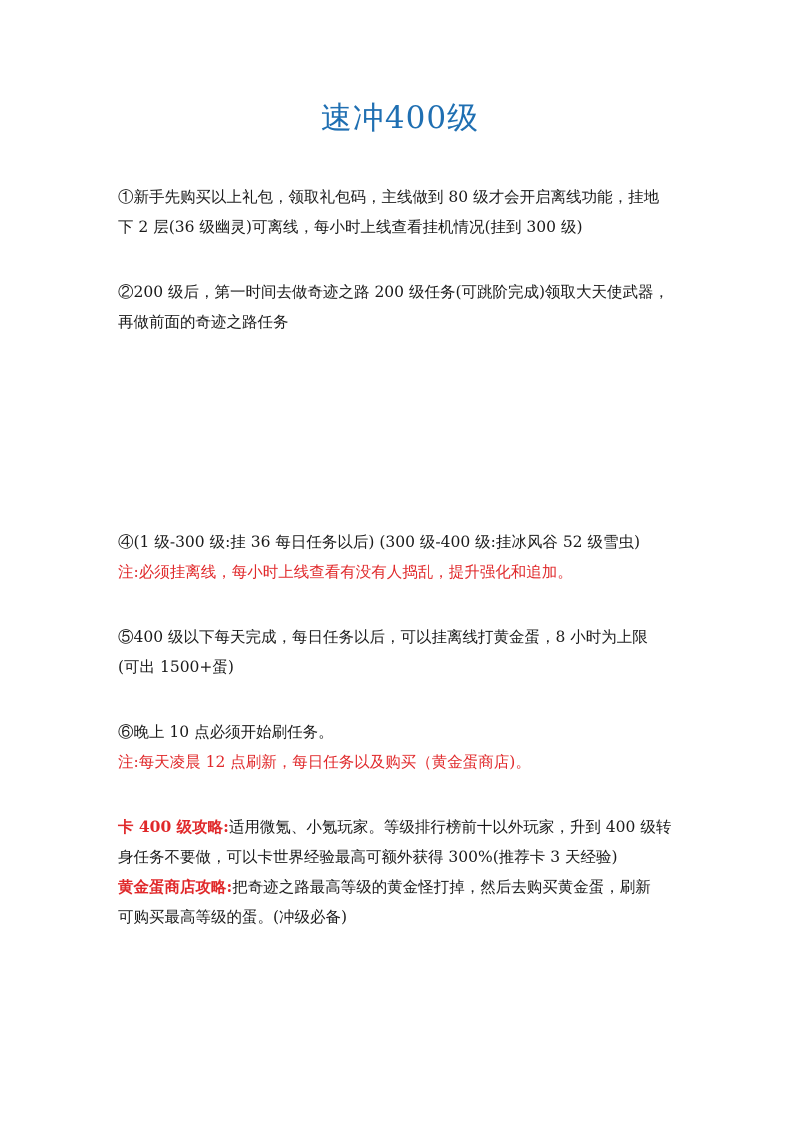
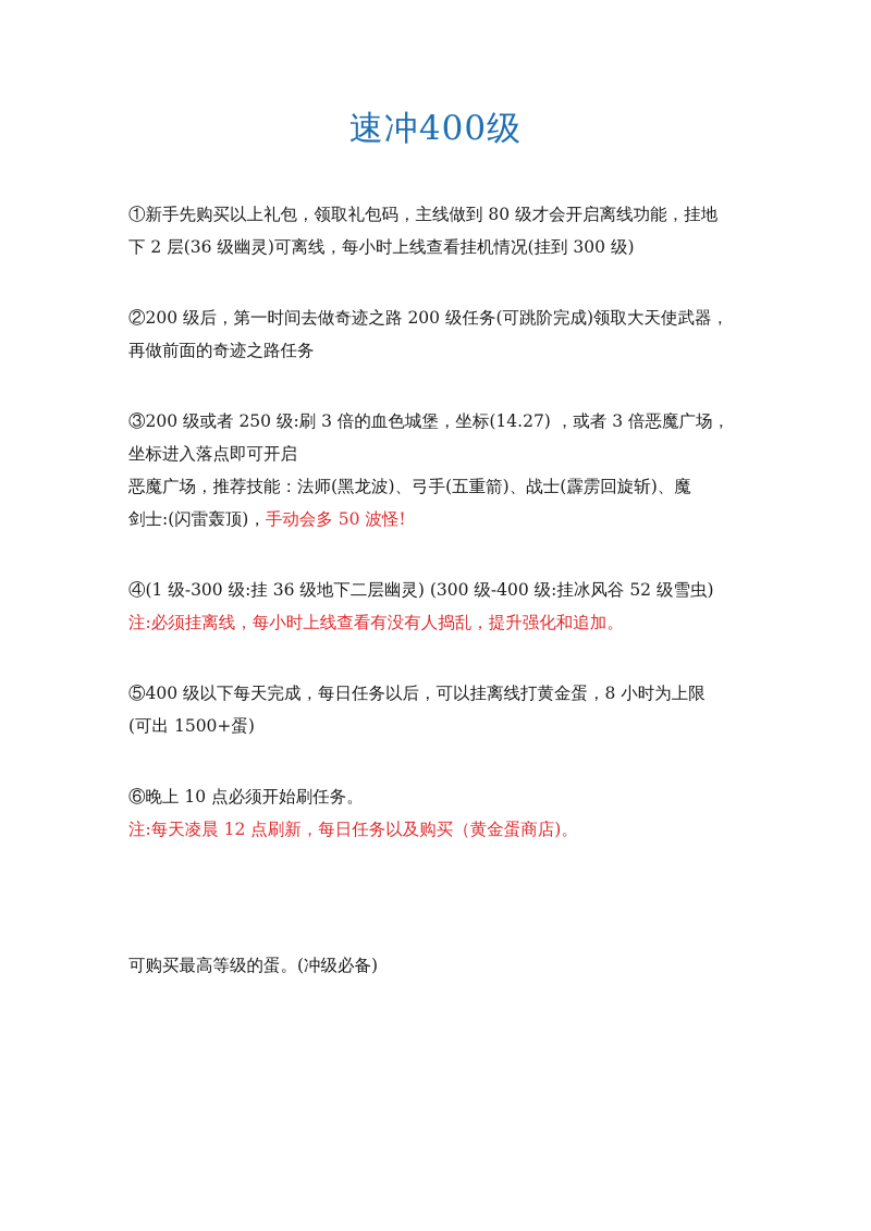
  速冲400级
  ①新手先购买以上礼包，领取礼包码，主线做到 80 级才会开启离线功能，挂地
  下 2 层(36 级幽灵)可离线，每小时上线查看挂机情况(挂到 300 级)
  ②200 级后，第一时间去做奇迹之路 200 级任务(可跳阶完成)领取大天使武器，
  再做前面的奇迹之路任务
+ ③200 级或者 250 级:刷 3 倍的血色城堡，坐标(14.27) ，或者 3 倍恶魔广场，
+ 坐标进入落点即可开启
+ 恶魔广场，推荐技能：法师(黑龙波)、弓手(五重箭)、战士(霹雳回旋斩)、魔
+ 剑士:(闪雷轰顶)，手动会多 50 波怪!
- ④(1 级-300 级:挂 36 每日任务以后) (300 级-400 级:挂冰风谷 52 级雪虫)
+ ④(1 级-300 级:挂 36 级地下二层幽灵) (300 级-400 级:挂冰风谷 52 级雪虫)
  注:必须挂离线，每小时上线查看有没有人捣乱，提升强化和追加。
  ⑤400 级以下每天完成，每日任务以后，可以挂离线打黄金蛋，8 小时为上限
  (可出 1500+蛋)
  ⑥晚上 10 点必须开始刷任务。
  注:每天凌晨 12 点刷新，每日任务以及购买（黄金蛋商店)。
- 卡 400 级攻略:适用微氪、小氪玩家。等级排行榜前十以外玩家，升到 400 级转
- 身任务不要做，可以卡世界经验最高可额外获得 300%(推荐卡 3 天经验)
- 黄金蛋商店攻略:把奇迹之路最高等级的黄金怪打掉，然后去购买黄金蛋，刷新
  可购买最高等级的蛋。(冲级必备)
